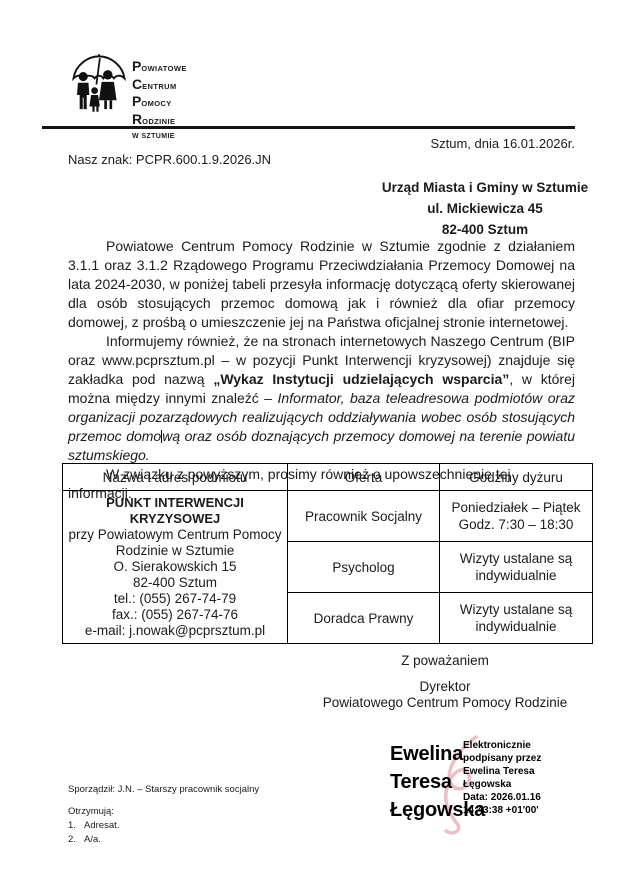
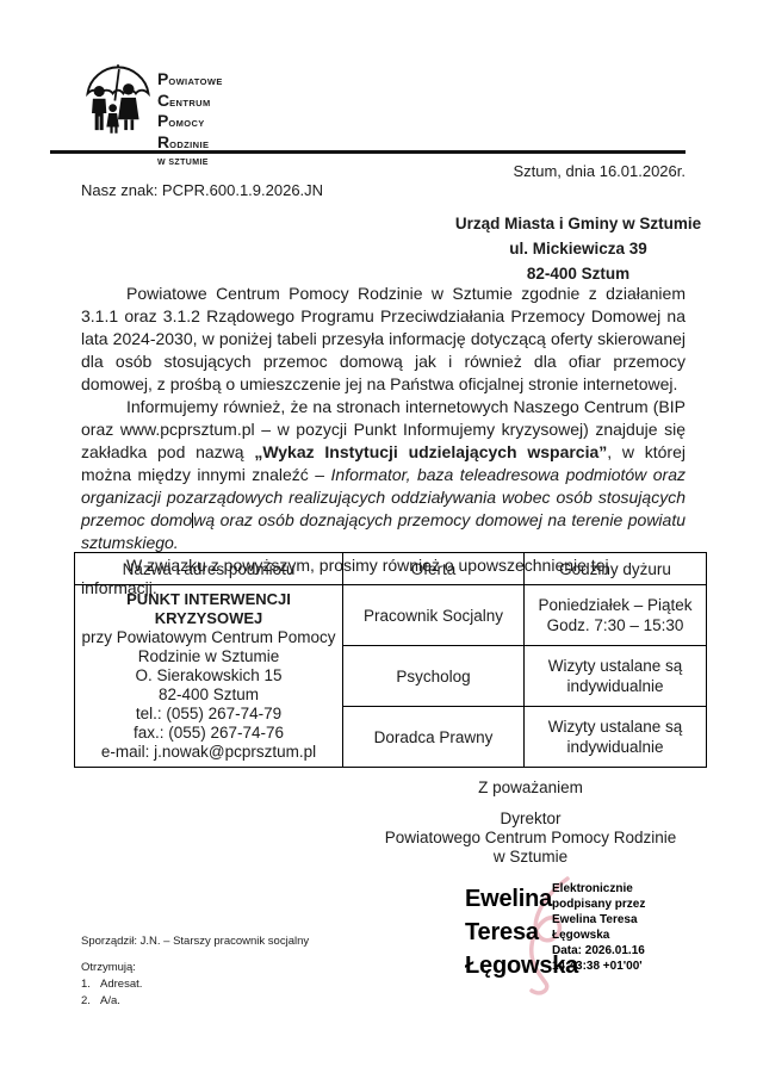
  POWIATOWE
  CENTRUM
  POMOCY
  RODZINIE
  Sztum, dnia 16.01.2026r.
  Nasz znak: PCPR.600.1.9.2026.JN
  Urząd Miasta i Gminy w Sztumie
- ul. Mickiewicza 45
+ ul. Mickiewicza 39
  82-400 Sztum
  Powiatowe Centrum Pomocy Rodzinie w Sztumie zgodnie z działaniem 3.1.1 oraz 3.1.2 Rządowego Programu Przeciwdziałania Przemocy Domowej na lata 2024-2030, w poniżej tabeli przesyła informację dotyczącą oferty skierowanej dla osób stosujących przemoc domową jak i również dla ofiar przemocy domowej, z prośbą o umieszczenie jej na Państwa oficjalnej stronie internetowej.
- Informujemy również, że na stronach internetowych Naszego Centrum (BIP oraz www.pcprsztum.pl – w pozycji Punkt Interwencji kryzysowej) znajduje się zakładka pod nazwą „Wykaz Instytucji udzielających wsparcia”, w której można między innymi znaleźć – Informator, baza teleadresowa podmiotów oraz organizacji pozarządowych realizujących oddziaływania wobec osób stosujących przemoc domową oraz osób doznających przemocy domowej na terenie powiatu sztumskiego.
+ Informujemy również, że na stronach internetowych Naszego Centrum (BIP oraz www.pcprsztum.pl – w pozycji Punkt Informujemy kryzysowej) znajduje się zakładka pod nazwą „Wykaz Instytucji udzielających wsparcia”, w której można między innymi znaleźć – Informator, baza teleadresowa podmiotów oraz organizacji pozarządowych realizujących oddziaływania wobec osób stosujących przemoc domową oraz osób doznających przemocy domowej na terenie powiatu sztumskiego.
  W związku z powyższym, prosimy również o upowszechnienie tej informacji.
  Nazwa i adres podmiotu	Oferta	Godziny dyżuru
- PUNKT INTERWENCJI KRYZYSOWEJ przy Powiatowym Centrum Pomocy Rodzinie w Sztumie O. Sierakowskich 15 82-400 Sztum tel.: (055) 267-74-79 fax.: (055) 267-74-76 e-mail: j.nowak@pcprsztum.pl	Pracownik Socjalny	Poniedziałek – Piątek Godz. 7:30 – 18:30
+ PUNKT INTERWENCJI KRYZYSOWEJ przy Powiatowym Centrum Pomocy Rodzinie w Sztumie O. Sierakowskich 15 82-400 Sztum tel.: (055) 267-74-79 fax.: (055) 267-74-76 e-mail: j.nowak@pcprsztum.pl	Pracownik Socjalny	Poniedziałek – Piątek Godz. 7:30 – 15:30
  Psycholog	Wizyty ustalane są indywidualnie
  Doradca Prawny	Wizyty ustalane są indywidualnie
  Z poważaniem
  Dyrektor
  Powiatowego Centrum Pomocy Rodzinie
+ w Sztumie
  Ewelina
  Teresa
  Łęgowska
  Elektronicznie
  podpisany przez
  Ewelina Teresa
  Łęgowska
  Data: 2026.01.16
  14:43:38 +01'00'
  Sporządził: J.N. – Starszy pracownik socjalny
  Otrzymują:
  1. Adresat.
  2. A/a.
